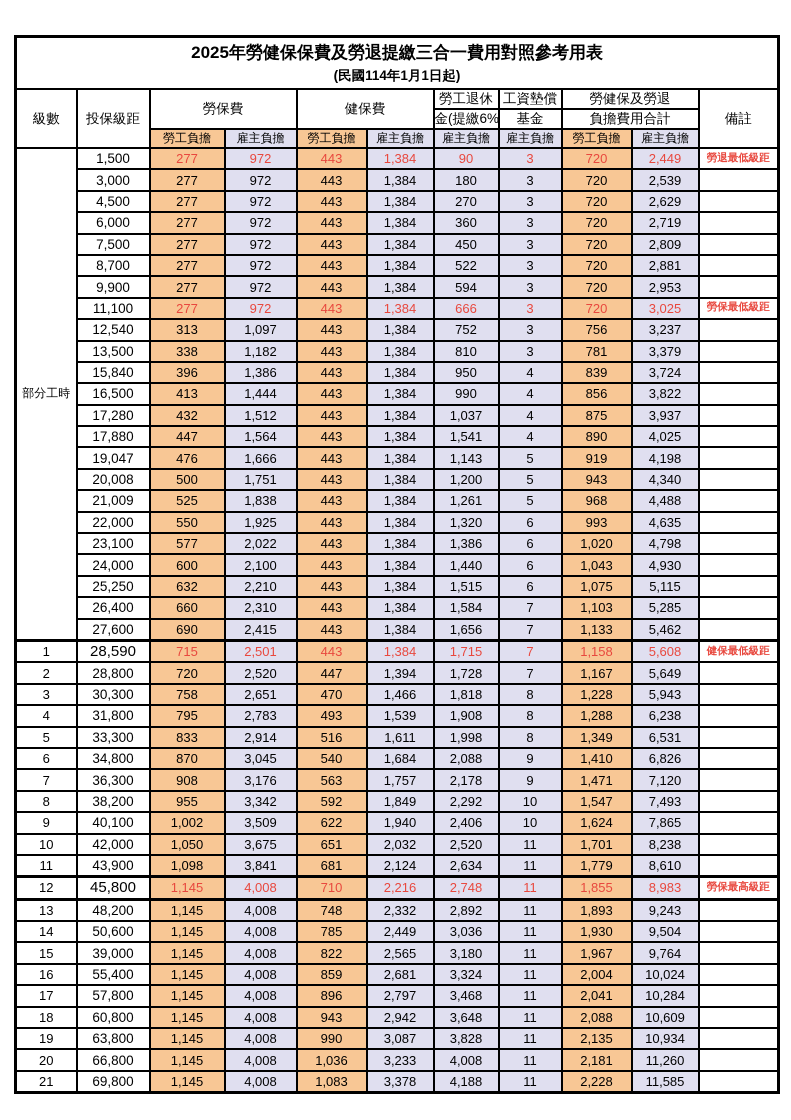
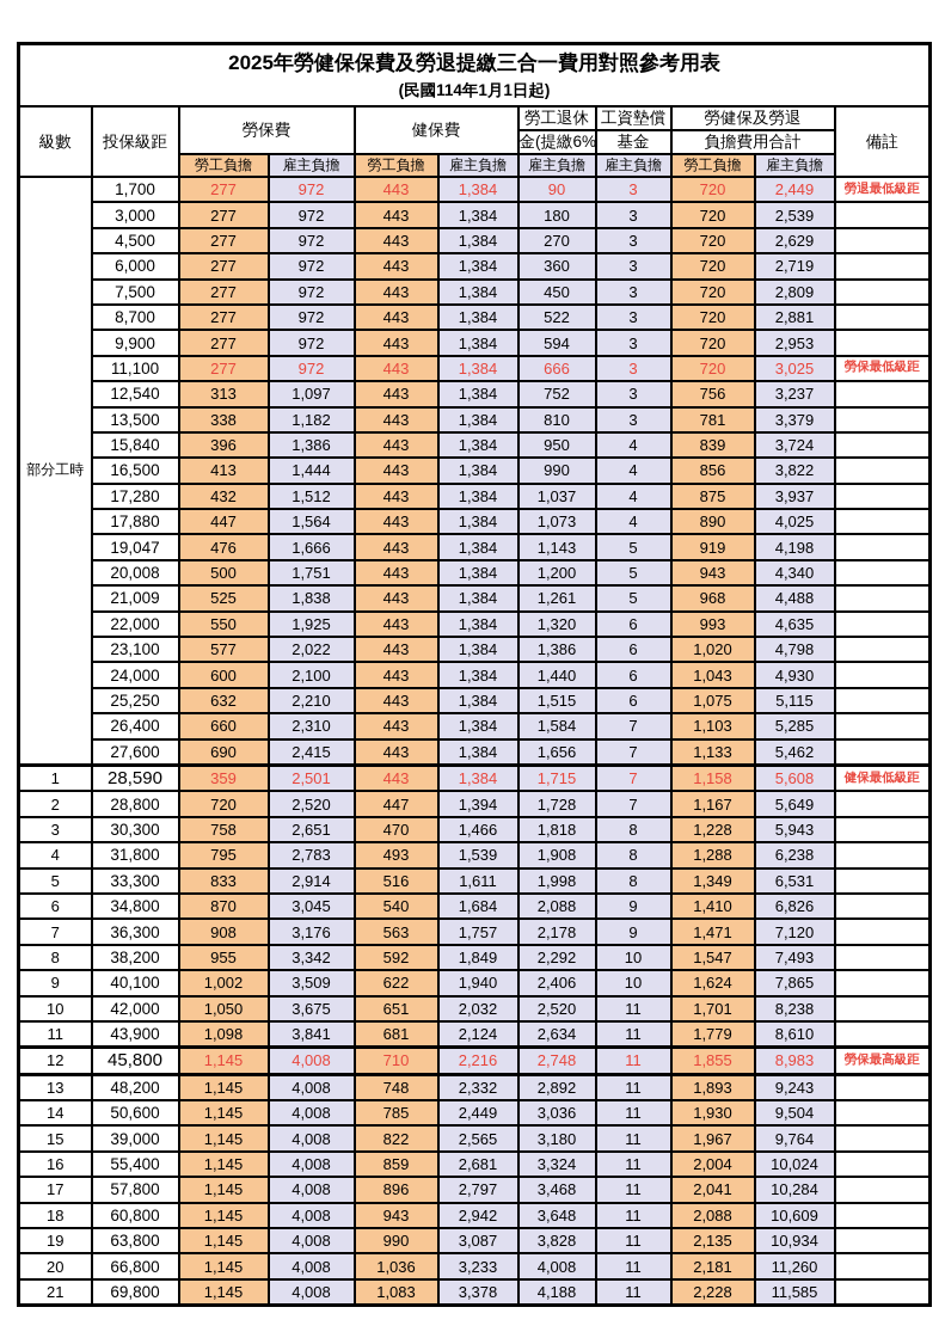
  2025年勞健保保費及勞退提繳三合一費用對照參考用表 (民國114年1月1日起)
  級數	投保級距	勞保費	健保費	勞工退休	工資墊償	勞健保及勞退	備註
  金(提繳6%	基金	負擔費用合計
  勞工負擔	雇主負擔	勞工負擔	雇主負擔	雇主負擔	雇主負擔	勞工負擔	雇主負擔
- 部分工時	1,500	277	972	443	1,384	90	3	720	2,449	勞退最低級距
+ 部分工時	1,700	277	972	443	1,384	90	3	720	2,449	勞退最低級距
  3,000	277	972	443	1,384	180	3	720	2,539
  4,500	277	972	443	1,384	270	3	720	2,629
  6,000	277	972	443	1,384	360	3	720	2,719
  7,500	277	972	443	1,384	450	3	720	2,809
  8,700	277	972	443	1,384	522	3	720	2,881
  9,900	277	972	443	1,384	594	3	720	2,953
  11,100	277	972	443	1,384	666	3	720	3,025	勞保最低級距
  12,540	313	1,097	443	1,384	752	3	756	3,237
  13,500	338	1,182	443	1,384	810	3	781	3,379
  15,840	396	1,386	443	1,384	950	4	839	3,724
  16,500	413	1,444	443	1,384	990	4	856	3,822
  17,280	432	1,512	443	1,384	1,037	4	875	3,937
- 17,880	447	1,564	443	1,384	1,541	4	890	4,025
+ 17,880	447	1,564	443	1,384	1,073	4	890	4,025
  19,047	476	1,666	443	1,384	1,143	5	919	4,198
  20,008	500	1,751	443	1,384	1,200	5	943	4,340
  21,009	525	1,838	443	1,384	1,261	5	968	4,488
  22,000	550	1,925	443	1,384	1,320	6	993	4,635
  23,100	577	2,022	443	1,384	1,386	6	1,020	4,798
  24,000	600	2,100	443	1,384	1,440	6	1,043	4,930
  25,250	632	2,210	443	1,384	1,515	6	1,075	5,115
  26,400	660	2,310	443	1,384	1,584	7	1,103	5,285
  27,600	690	2,415	443	1,384	1,656	7	1,133	5,462
- 1	28,590	715	2,501	443	1,384	1,715	7	1,158	5,608	健保最低級距
+ 1	28,590	359	2,501	443	1,384	1,715	7	1,158	5,608	健保最低級距
  2	28,800	720	2,520	447	1,394	1,728	7	1,167	5,649
  3	30,300	758	2,651	470	1,466	1,818	8	1,228	5,943
  4	31,800	795	2,783	493	1,539	1,908	8	1,288	6,238
  5	33,300	833	2,914	516	1,611	1,998	8	1,349	6,531
  6	34,800	870	3,045	540	1,684	2,088	9	1,410	6,826
  7	36,300	908	3,176	563	1,757	2,178	9	1,471	7,120
  8	38,200	955	3,342	592	1,849	2,292	10	1,547	7,493
  9	40,100	1,002	3,509	622	1,940	2,406	10	1,624	7,865
  10	42,000	1,050	3,675	651	2,032	2,520	11	1,701	8,238
  11	43,900	1,098	3,841	681	2,124	2,634	11	1,779	8,610
  12	45,800	1,145	4,008	710	2,216	2,748	11	1,855	8,983	勞保最高級距
  13	48,200	1,145	4,008	748	2,332	2,892	11	1,893	9,243
  14	50,600	1,145	4,008	785	2,449	3,036	11	1,930	9,504
  15	39,000	1,145	4,008	822	2,565	3,180	11	1,967	9,764
  16	55,400	1,145	4,008	859	2,681	3,324	11	2,004	10,024
  17	57,800	1,145	4,008	896	2,797	3,468	11	2,041	10,284
  18	60,800	1,145	4,008	943	2,942	3,648	11	2,088	10,609
  19	63,800	1,145	4,008	990	3,087	3,828	11	2,135	10,934
  20	66,800	1,145	4,008	1,036	3,233	4,008	11	2,181	11,260
  21	69,800	1,145	4,008	1,083	3,378	4,188	11	2,228	11,585
